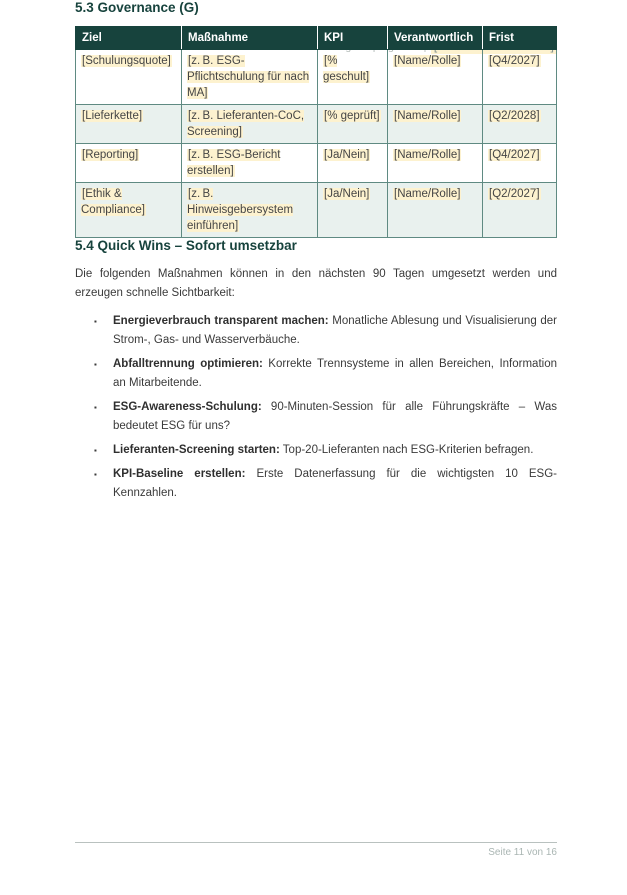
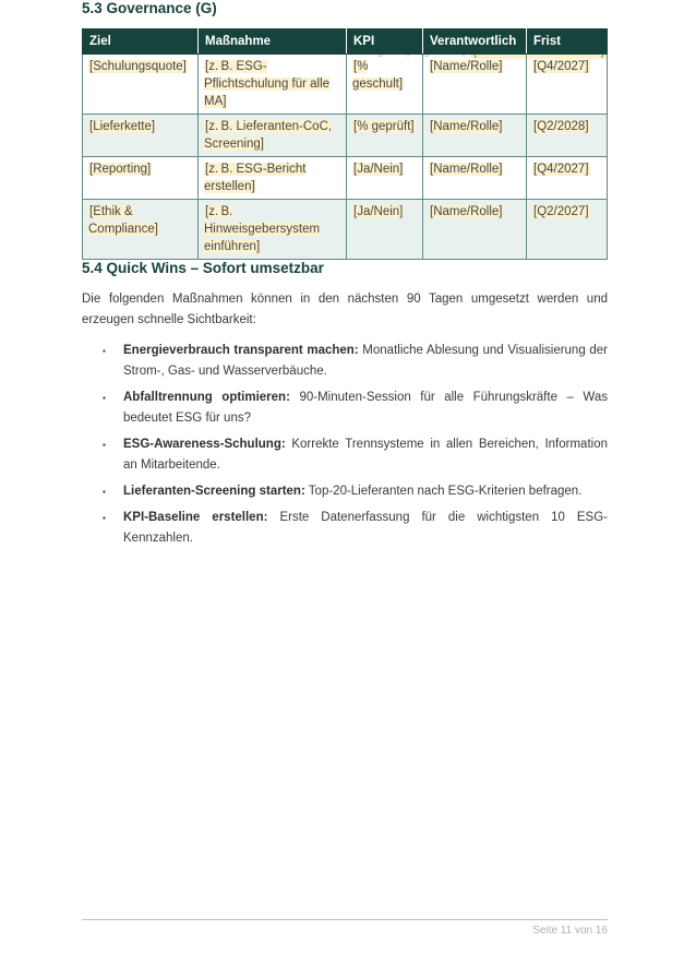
  5.3 Governance (G)
  Ziel	Maßnahme	KPI	Verantwortlich	Frist
- [Schulungsquote]	[z. B. ESG-Pflichtschulung für nach MA]	[% geschult]	[Name/Rolle]	[Q4/2027]
+ [Schulungsquote]	[z. B. ESG-Pflichtschulung für alle MA]	[% geschult]	[Name/Rolle]	[Q4/2027]
  [Lieferkette]	[z. B. Lieferanten-CoC, Screening]	[% geprüft]	[Name/Rolle]	[Q2/2028]
  [Reporting]	[z. B. ESG-Bericht erstellen]	[Ja/Nein]	[Name/Rolle]	[Q4/2027]
  [Ethik & Compliance]	[z. B. Hinweisgebersystem einführen]	[Ja/Nein]	[Name/Rolle]	[Q2/2027]
  5.4 Quick Wins – Sofort umsetzbar
  Die folgenden Maßnahmen können in den nächsten 90 Tagen umgesetzt werden und erzeugen schnelle Sichtbarkeit:
  ▪
  Energieverbrauch transparent machen: Monatliche Ablesung und Visualisierung der Strom-, Gas- und Wasserverbäuche.
  ▪
- Abfalltrennung optimieren: Korrekte Trennsysteme in allen Bereichen, Information an Mitarbeitende.
+ Abfalltrennung optimieren: 90-Minuten-Session für alle Führungskräfte – Was bedeutet ESG für uns?
  ▪
- ESG-Awareness-Schulung: 90-Minuten-Session für alle Führungskräfte – Was bedeutet ESG für uns?
+ ESG-Awareness-Schulung: Korrekte Trennsysteme in allen Bereichen, Information an Mitarbeitende.
  ▪
  Lieferanten-Screening starten: Top-20-Lieferanten nach ESG-Kriterien befragen.
  ▪
  KPI-Baseline erstellen: Erste Datenerfassung für die wichtigsten 10 ESG-Kennzahlen.
  Seite 11 von 16
